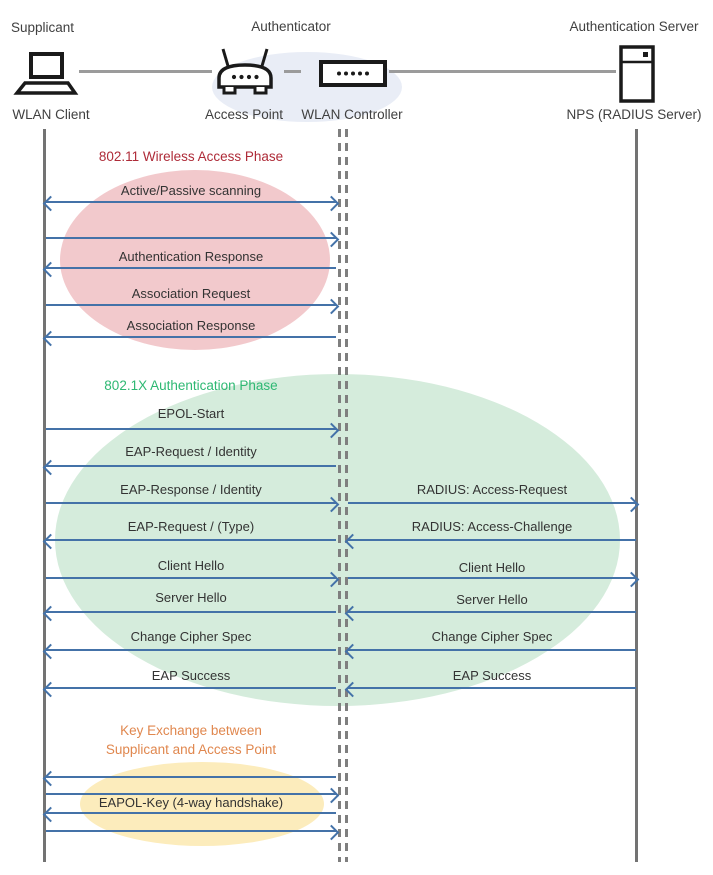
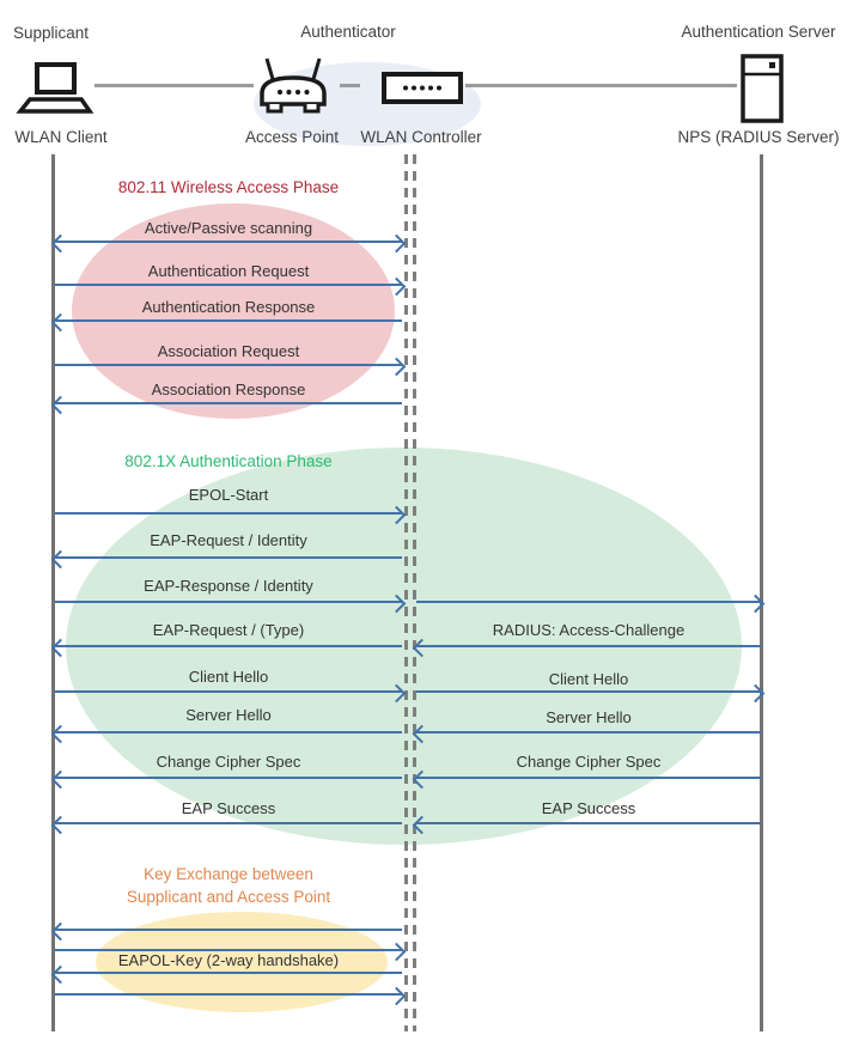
  Supplicant
  Authenticator
  Authentication Server
  WLAN Client
  Access Point
  WLAN Controller
  NPS (RADIUS Server)
  802.11 Wireless Access Phase
  Active/Passive scanning
+ Authentication Request
  Authentication Response
  Association Request
  Association Response
  802.1X Authentication Phase
  EPOL-Start
  EAP-Request / Identity
  EAP-Response / Identity
- RADIUS: Access-Request
  EAP-Request / (Type)
  RADIUS: Access-Challenge
  Client Hello
  Client Hello
  Server Hello
  Server Hello
  Change Cipher Spec
  Change Cipher Spec
  EAP Success
  EAP Success
  Key Exchange between
  Supplicant and Access Point
- EAPOL-Key (4-way handshake)
+ EAPOL-Key (2-way handshake)
